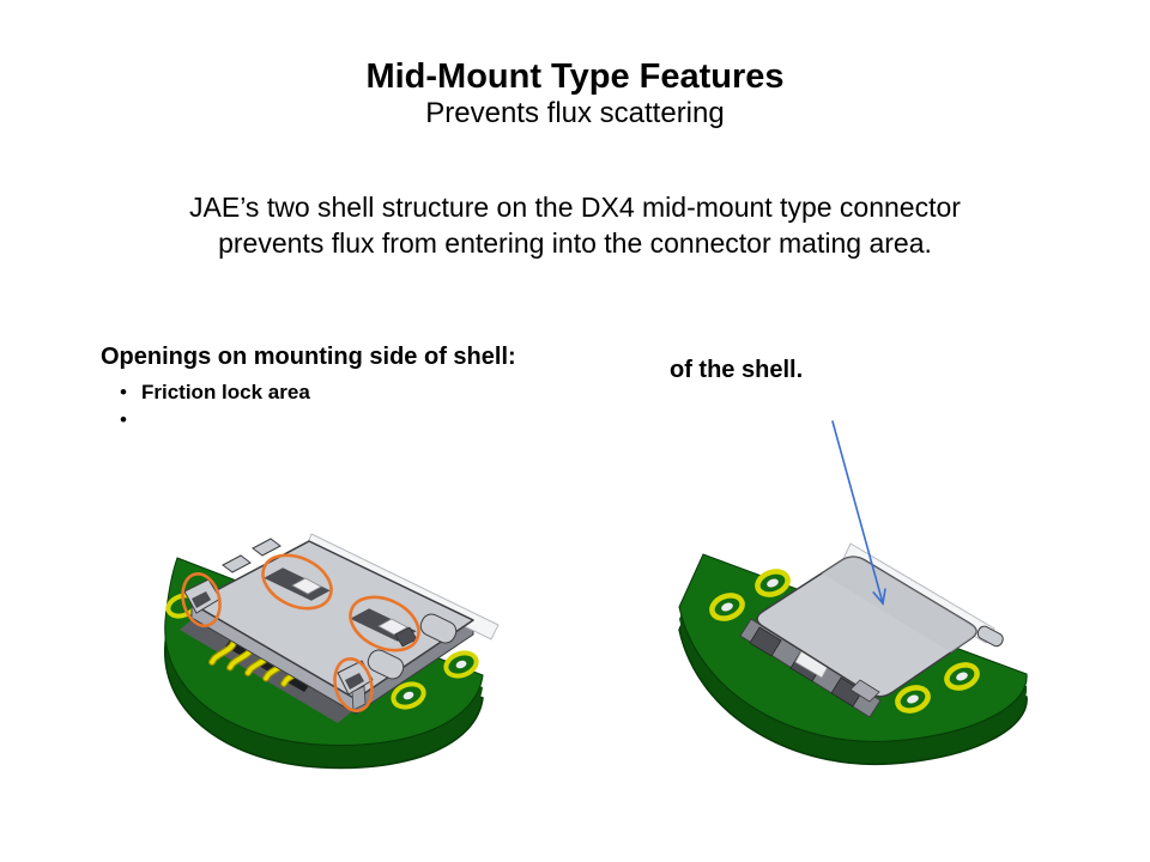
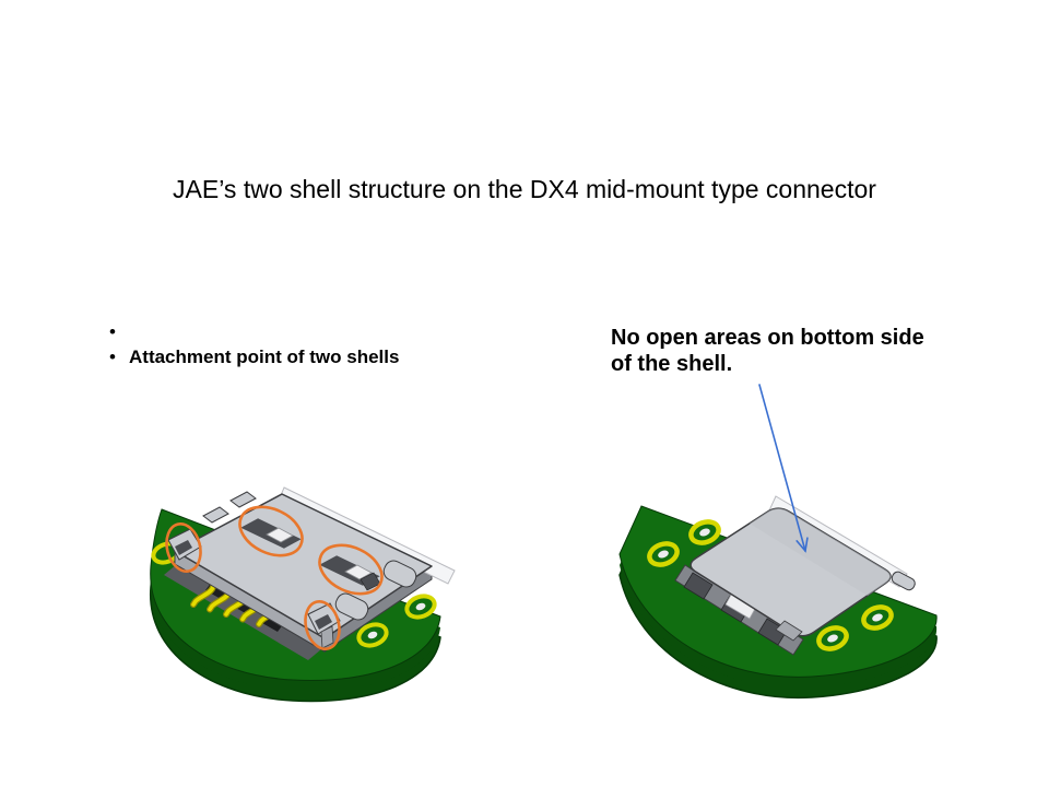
- Mid-Mount Type Features
- Prevents flux scattering
  JAE’s two shell structure on the DX4 mid-mount type connector
- prevents flux from entering into the connector mating area.
- Openings on mounting side of shell:
  •
- Friction lock area
  •
+ Attachment point of two shells
+ No open areas on bottom side
  of the shell.
